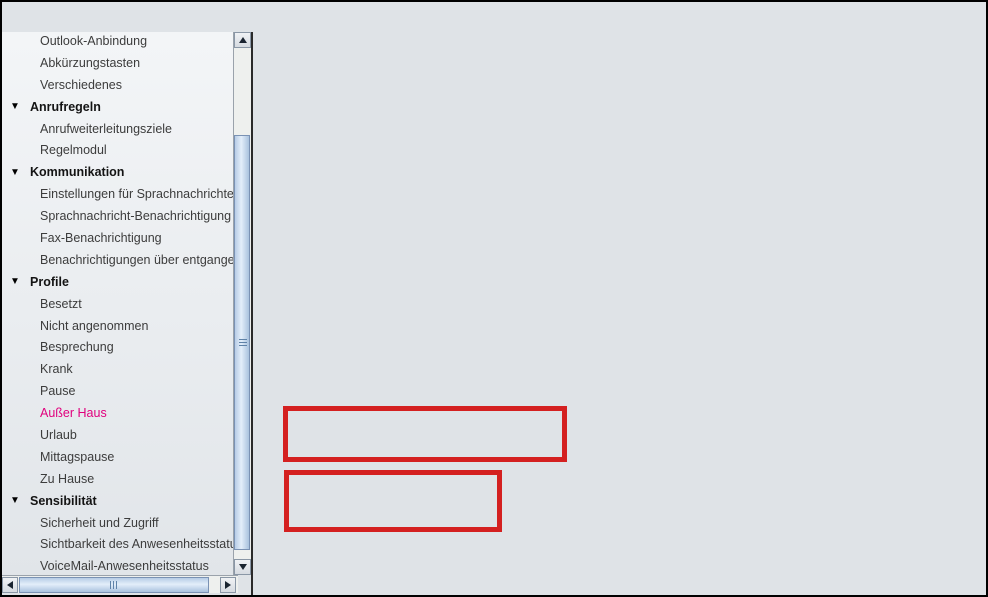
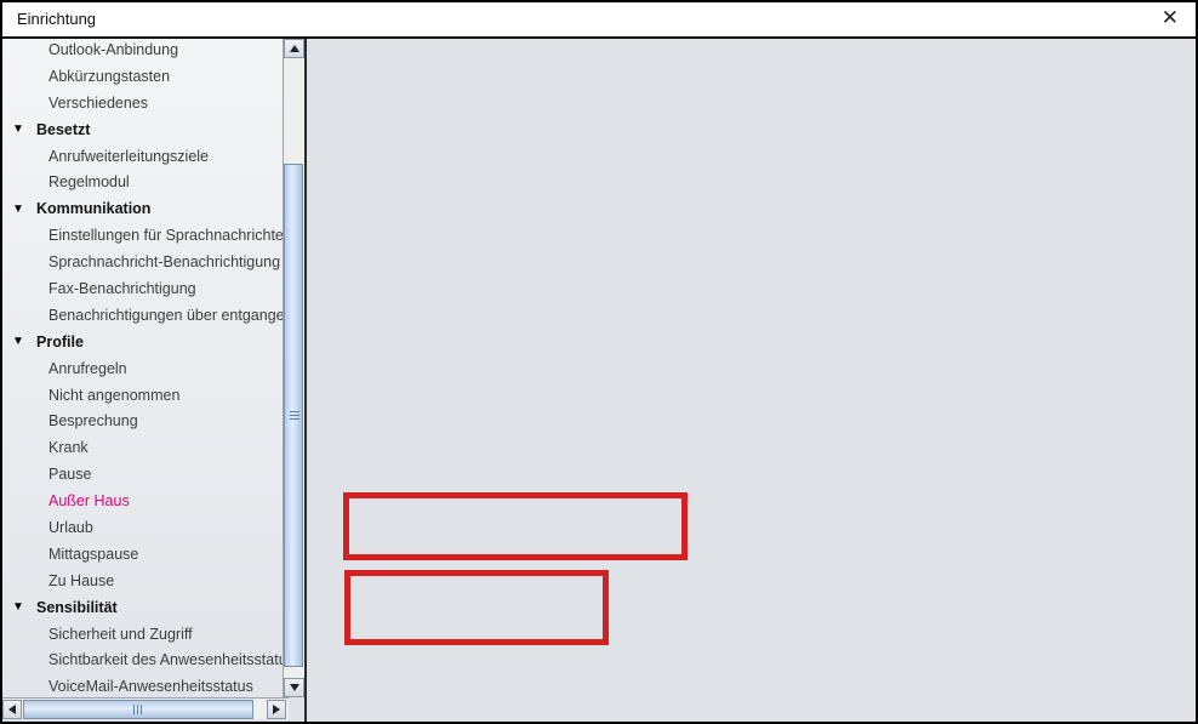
+ Einrichtung
+ ✕
  Outlook-Anbindung
  Abkürzungstasten
  Verschiedenes
  ▼
- Anrufregeln
+ Besetzt
  Anrufweiterleitungsziele
  Regelmodul
  ▼
  Kommunikation
  Einstellungen für Sprachnachrichte
  Sprachnachricht-Benachrichtigung
  Fax-Benachrichtigung
  Benachrichtigungen über entgange
  ▼
  Profile
- Besetzt
+ Anrufregeln
  Nicht angenommen
  Besprechung
  Krank
  Pause
  Außer Haus
  Urlaub
  Mittagspause
  Zu Hause
  ▼
  Sensibilität
  Sicherheit und Zugriff
  Sichtbarkeit des Anwesenheitsstat
  VoiceMail-Anwesenheitsstatus
